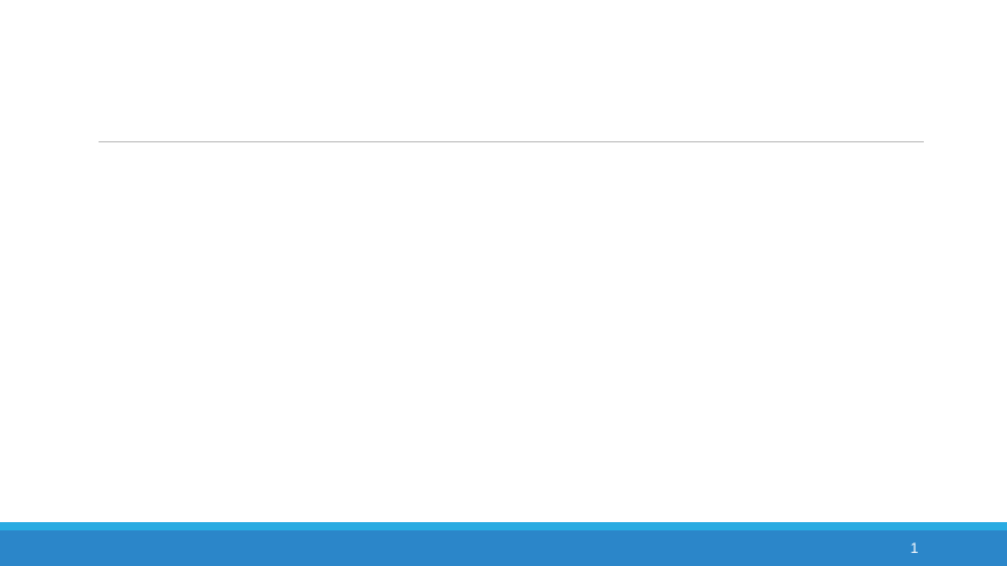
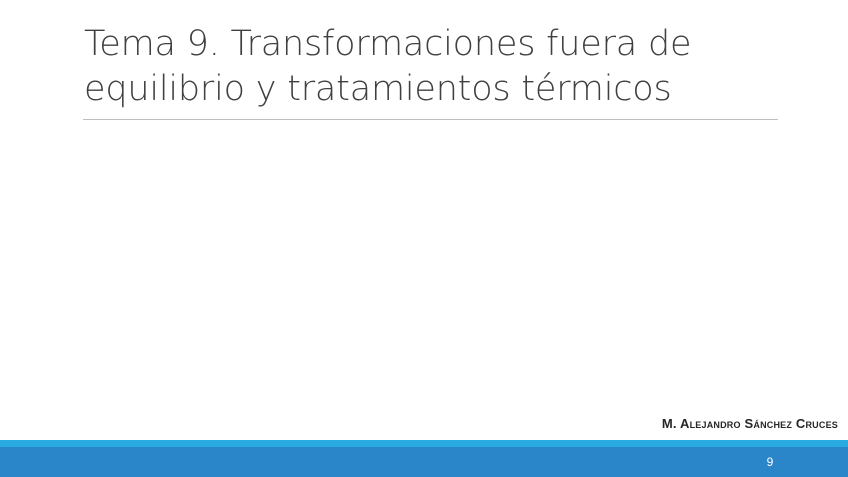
+ Tema 9. Transformaciones fuera de
+ equilibrio y tratamientos térmicos
+ M. Alejandro Sánchez Cruces
- 1
+ 9
